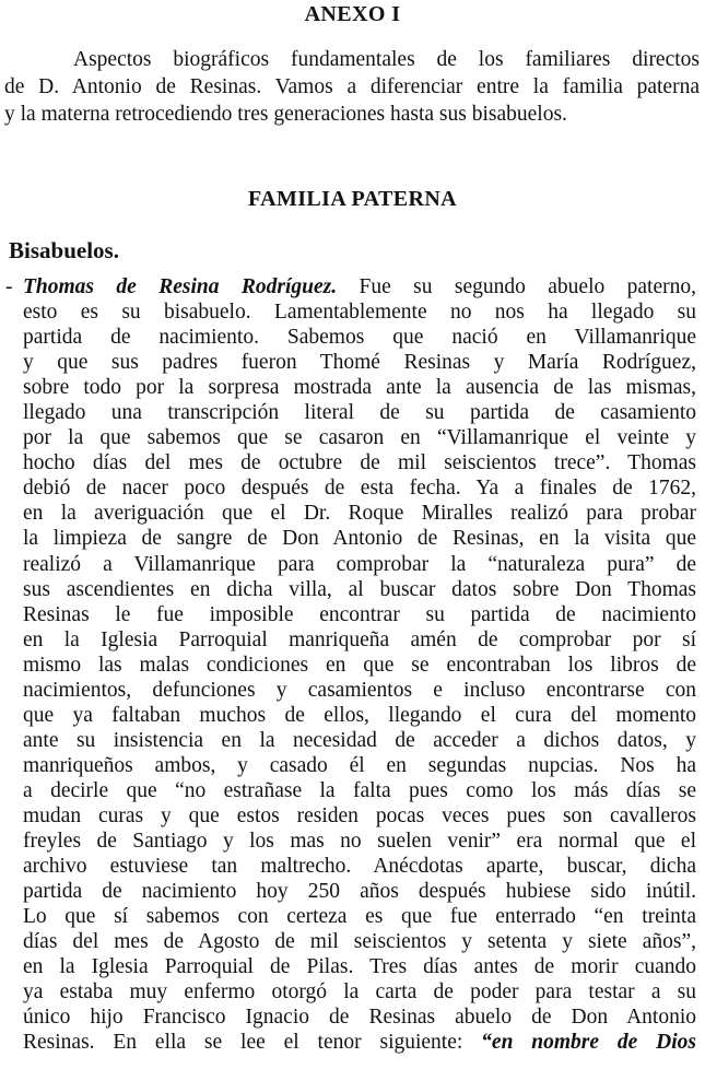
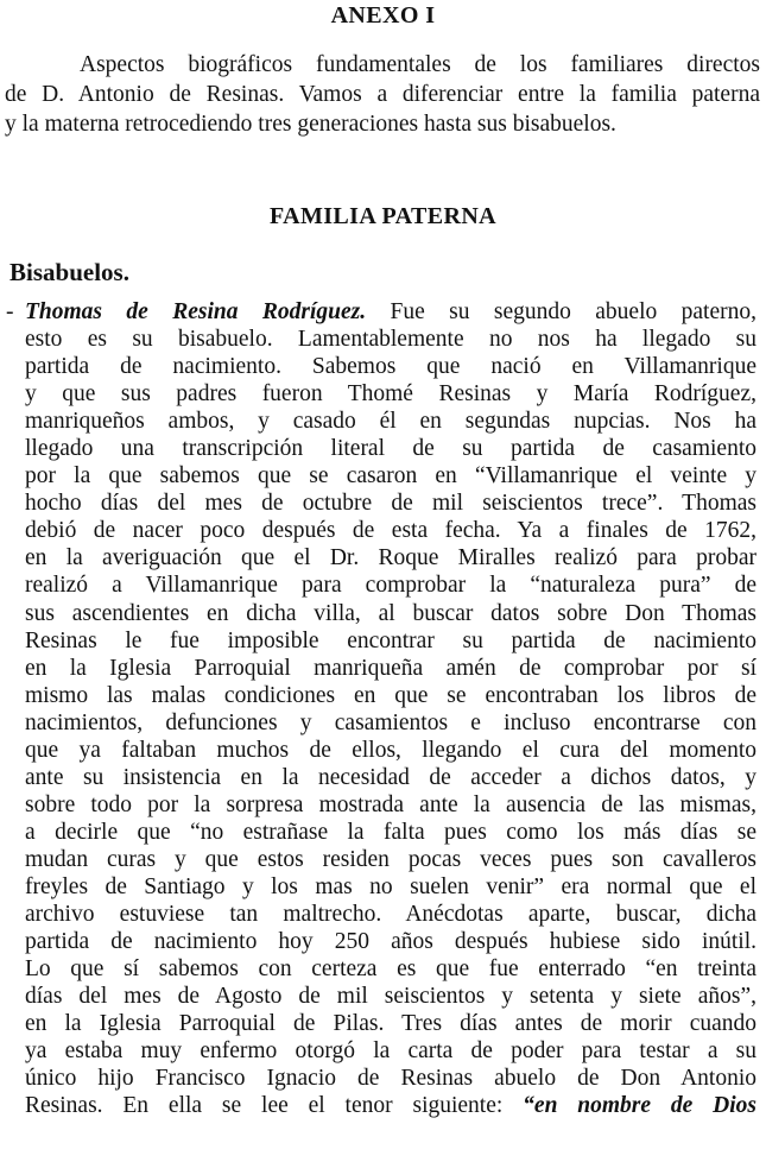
  ANEXO I
  Aspectos biográficos fundamentales de los familiares directos
  de D. Antonio de Resinas. Vamos a diferenciar entre la familia paterna
  y la materna retrocediendo tres generaciones hasta sus bisabuelos.
  FAMILIA PATERNA
  Bisabuelos.
  -
  Thomas de Resina Rodríguez. Fue su segundo abuelo paterno,
  esto es su bisabuelo. Lamentablemente no nos ha llegado su
  partida de nacimiento. Sabemos que nació en Villamanrique
  y que sus padres fueron Thomé Resinas y María Rodríguez,
- sobre todo por la sorpresa mostrada ante la ausencia de las mismas,
+ manriqueños ambos, y casado él en segundas nupcias. Nos ha
  llegado una transcripción literal de su partida de casamiento
  por la que sabemos que se casaron en “Villamanrique el veinte y
  hocho días del mes de octubre de mil seiscientos trece”. Thomas
  debió de nacer poco después de esta fecha. Ya a finales de 1762,
  en la averiguación que el Dr. Roque Miralles realizó para probar
- la limpieza de sangre de Don Antonio de Resinas, en la visita que
  realizó a Villamanrique para comprobar la “naturaleza pura” de
  sus ascendientes en dicha villa, al buscar datos sobre Don Thomas
  Resinas le fue imposible encontrar su partida de nacimiento
  en la Iglesia Parroquial manriqueña amén de comprobar por sí
  mismo las malas condiciones en que se encontraban los libros de
  nacimientos, defunciones y casamientos e incluso encontrarse con
  que ya faltaban muchos de ellos, llegando el cura del momento
  ante su insistencia en la necesidad de acceder a dichos datos, y
- manriqueños ambos, y casado él en segundas nupcias. Nos ha
+ sobre todo por la sorpresa mostrada ante la ausencia de las mismas,
  a decirle que “no estrañase la falta pues como los más días se
  mudan curas y que estos residen pocas veces pues son cavalleros
  freyles de Santiago y los mas no suelen venir” era normal que el
  archivo estuviese tan maltrecho. Anécdotas aparte, buscar, dicha
  partida de nacimiento hoy 250 años después hubiese sido inútil.
  Lo que sí sabemos con certeza es que fue enterrado “en treinta
  días del mes de Agosto de mil seiscientos y setenta y siete años”,
  en la Iglesia Parroquial de Pilas. Tres días antes de morir cuando
  ya estaba muy enfermo otorgó la carta de poder para testar a su
  único hijo Francisco Ignacio de Resinas abuelo de Don Antonio
  Resinas. En ella se lee el tenor siguiente: “en nombre de Dios
